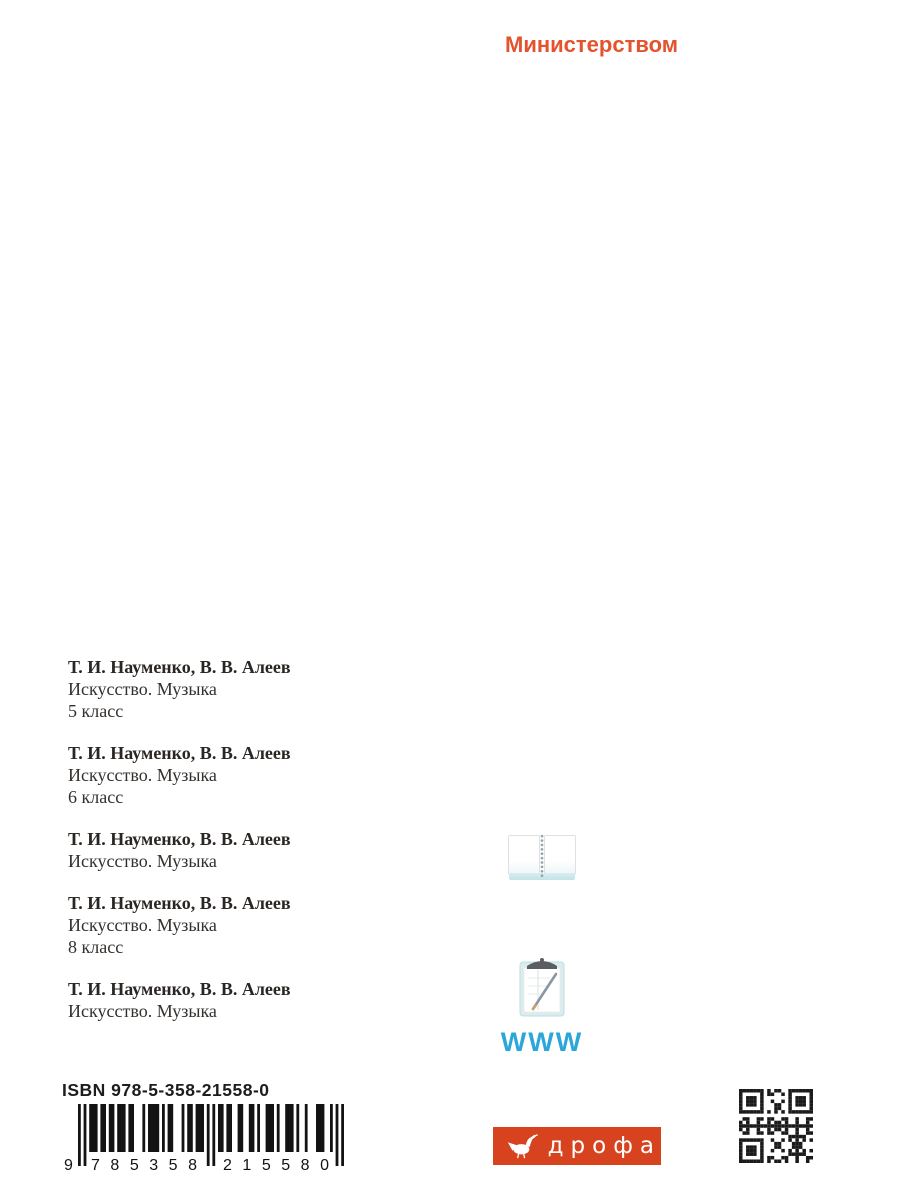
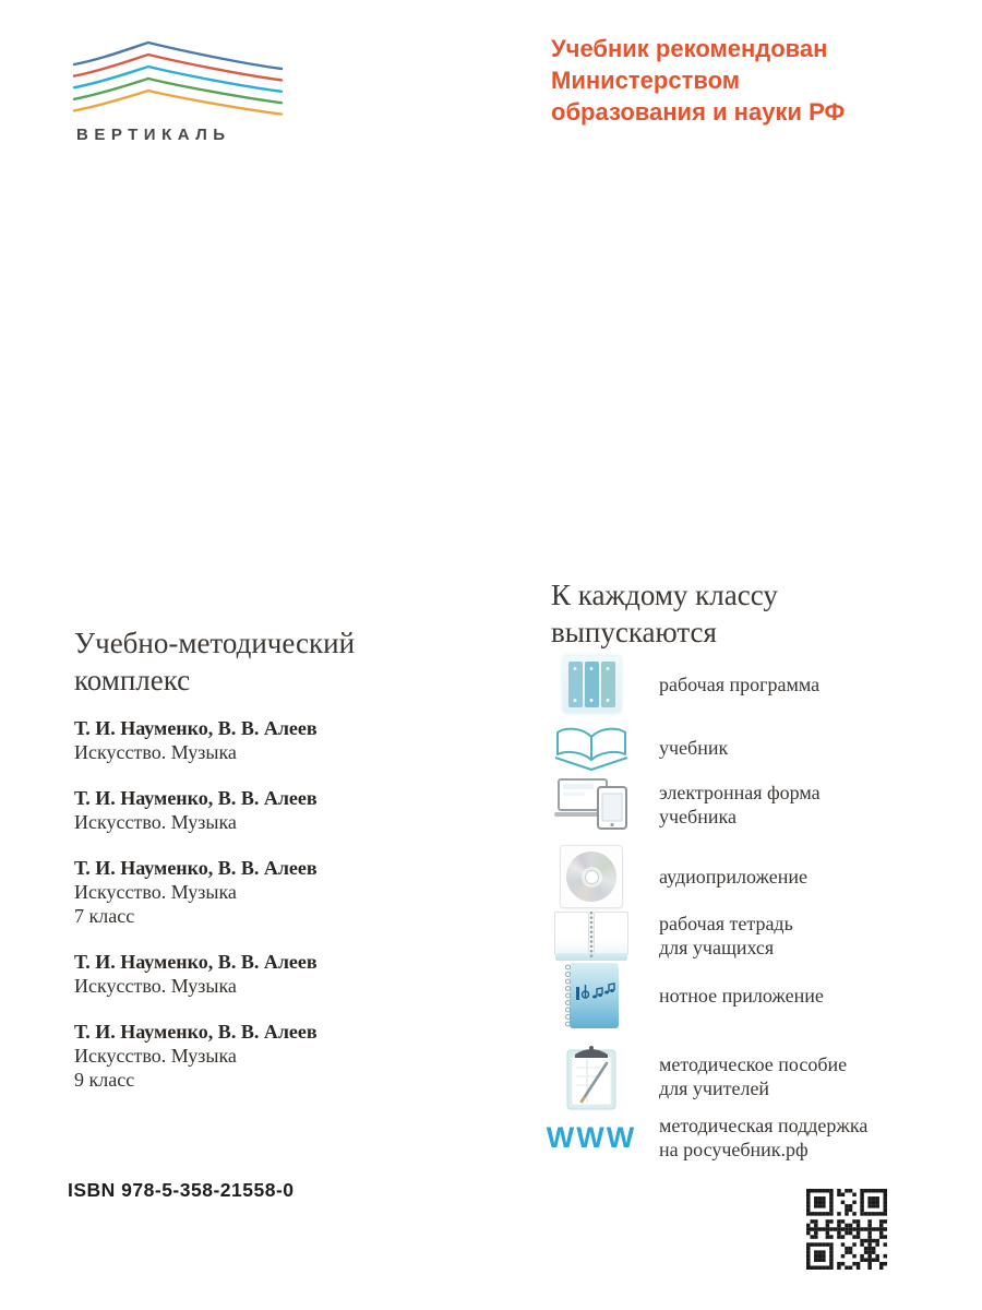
+ ВЕРТИКАЛЬ
+ Учебник рекомендован
  Министерством
+ образования и науки РФ
+ Учебно-методический
+ комплекс
  Т. И. Науменко, В. В. Алеев
  Искусство. Музыка
- 5 класс
  Т. И. Науменко, В. В. Алеев
  Искусство. Музыка
- 6 класс
  Т. И. Науменко, В. В. Алеев
  Искусство. Музыка
+ 7 класс
  Т. И. Науменко, В. В. Алеев
  Искусство. Музыка
- 8 класс
  Т. И. Науменко, В. В. Алеев
  Искусство. Музыка
+ 9 класс
+ К каждому классу
+ выпускаются
+ рабочая программа
+ учебник
+ электронная форма
+ учебника
+ аудиоприложение
+ рабочая тетрадь
+ для учащихся
+ нотное приложение
+ методическое пособие
+ для учителей
  WWW
+ методическая поддержка
+ на росучебник.рф
  ISBN 978-5-358-21558-0
- 9
- 785358
- 215580
- дрофа
